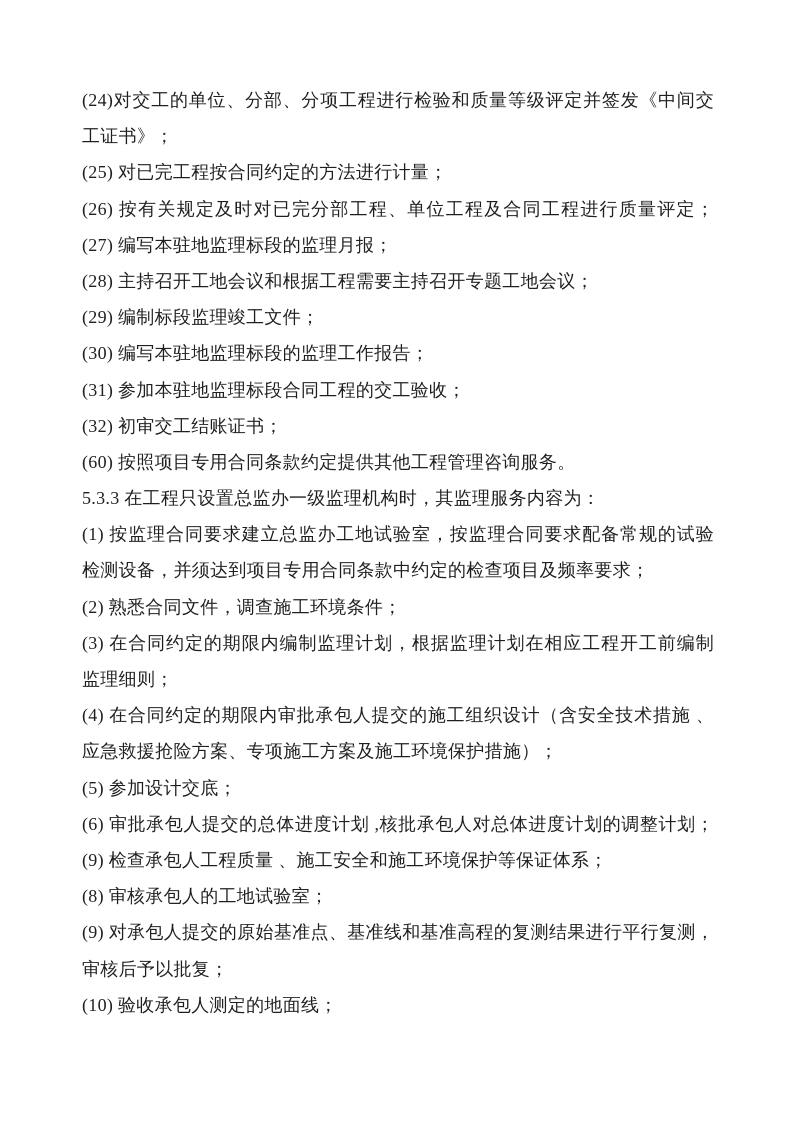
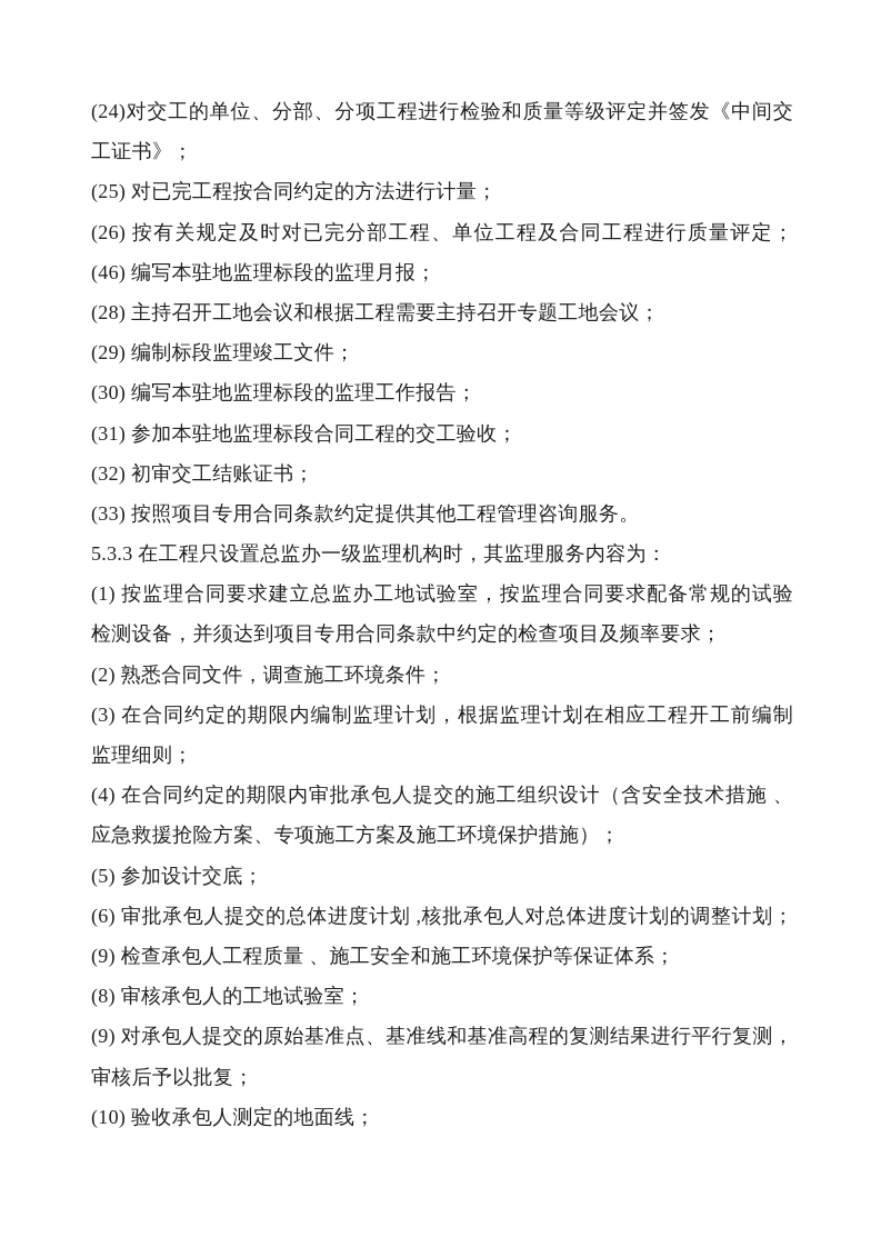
  (24)对交工的单位、分部、分项工程进行检验和质量等级评定并签发《中间交
  工证书》；
  (25) 对已完工程按合同约定的方法进行计量；
  (26) 按有关规定及时对已完分部工程、单位工程及合同工程进行质量评定；
- (27) 编写本驻地监理标段的监理月报；
+ (46) 编写本驻地监理标段的监理月报；
  (28) 主持召开工地会议和根据工程需要主持召开专题工地会议；
  (29) 编制标段监理竣工文件；
  (30) 编写本驻地监理标段的监理工作报告；
  (31) 参加本驻地监理标段合同工程的交工验收；
  (32) 初审交工结账证书；
- (60) 按照项目专用合同条款约定提供其他工程管理咨询服务。
+ (33) 按照项目专用合同条款约定提供其他工程管理咨询服务。
  5.3.3 在工程只设置总监办一级监理机构时，其监理服务内容为：
  (1) 按监理合同要求建立总监办工地试验室，按监理合同要求配备常规的试验
  检测设备，并须达到项目专用合同条款中约定的检查项目及频率要求；
  (2) 熟悉合同文件，调查施工环境条件；
  (3) 在合同约定的期限内编制监理计划，根据监理计划在相应工程开工前编制
  监理细则；
  (4) 在合同约定的期限内审批承包人提交的施工组织设计（含安全技术措施 、
  应急救援抢险方案、专项施工方案及施工环境保护措施）；
  (5) 参加设计交底；
  (6) 审批承包人提交的总体进度计划 ,核批承包人对总体进度计划的调整计划；
  (9) 检查承包人工程质量 、施工安全和施工环境保护等保证体系；
  (8) 审核承包人的工地试验室；
  (9) 对承包人提交的原始基准点、基准线和基准高程的复测结果进行平行复测，
  审核后予以批复；
  (10) 验收承包人测定的地面线；
